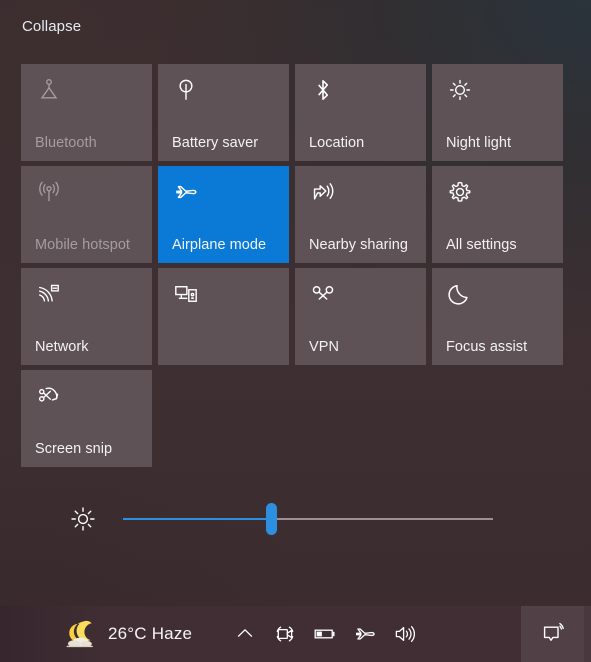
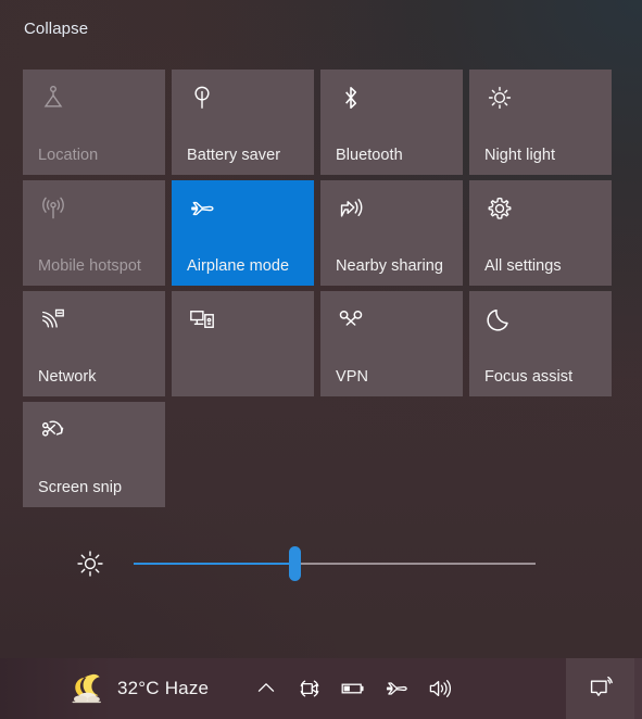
  Collapse
- Bluetooth
+ Location
  Battery saver
- Location
+ Bluetooth
  Night light
  Mobile hotspot
  Airplane mode
  Nearby sharing
  All settings
  Network
  VPN
  Focus assist
  Screen snip
- 26°C Haze
+ 32°C Haze
